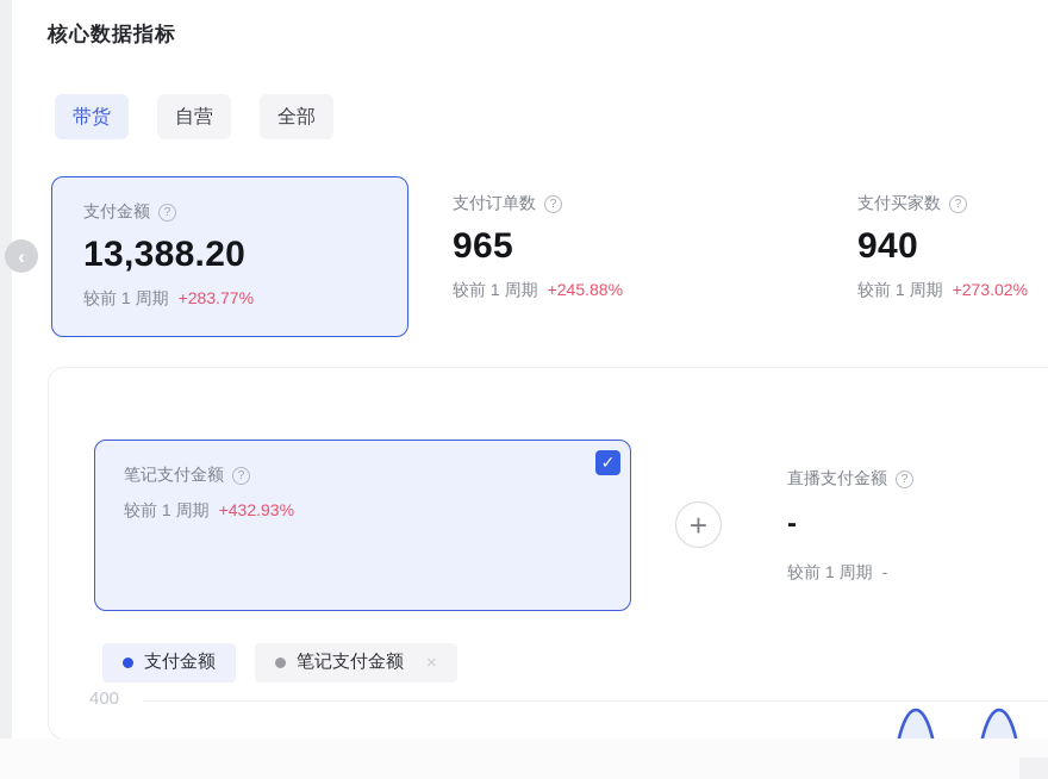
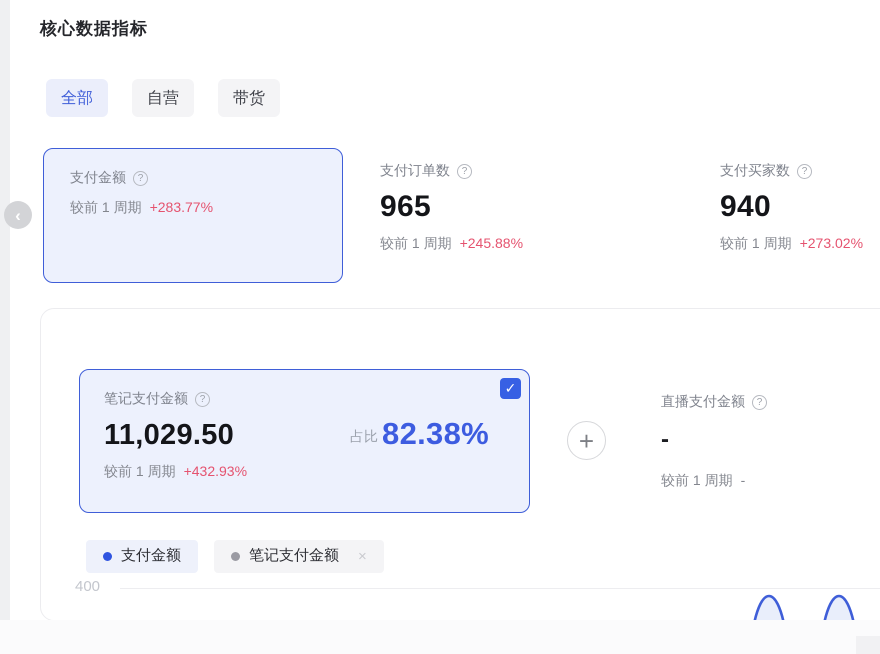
  核心数据指标
- 带货
+ 全部
  自营
- 全部
+ 带货
  支付金额
  ?
- 13,388.20
  较前 1 周期
  +283.77%
  支付订单数
  ?
  965
  较前 1 周期
  +245.88%
  支付买家数
  ?
  940
  较前 1 周期
  +273.02%
  ✓
  笔记支付金额
  ?
+ 11,029.50
+ 占比
+ 82.38%
  较前 1 周期
  +432.93%
  +
  直播支付金额
  ?
  -
  较前 1 周期
  -
  支付金额
  笔记支付金额
  ×
  400
  ‹
